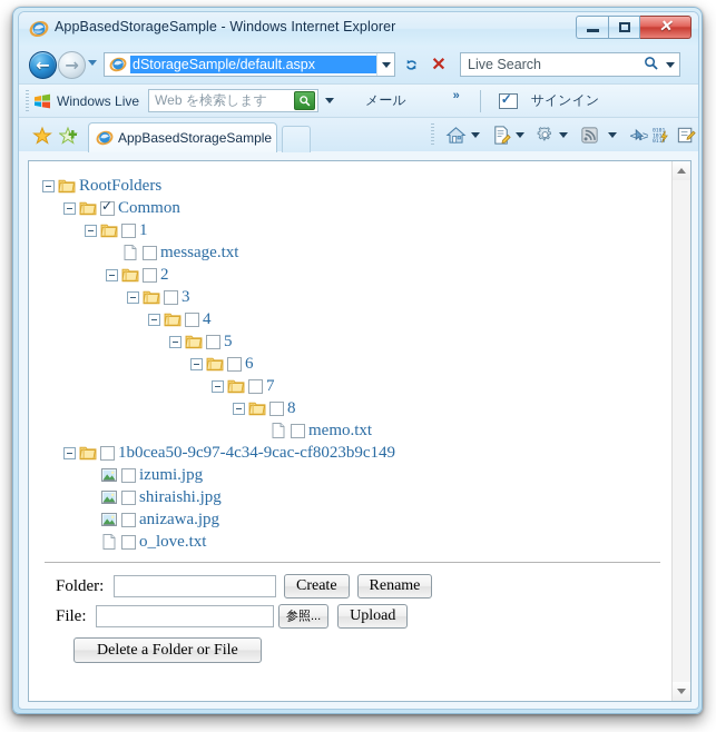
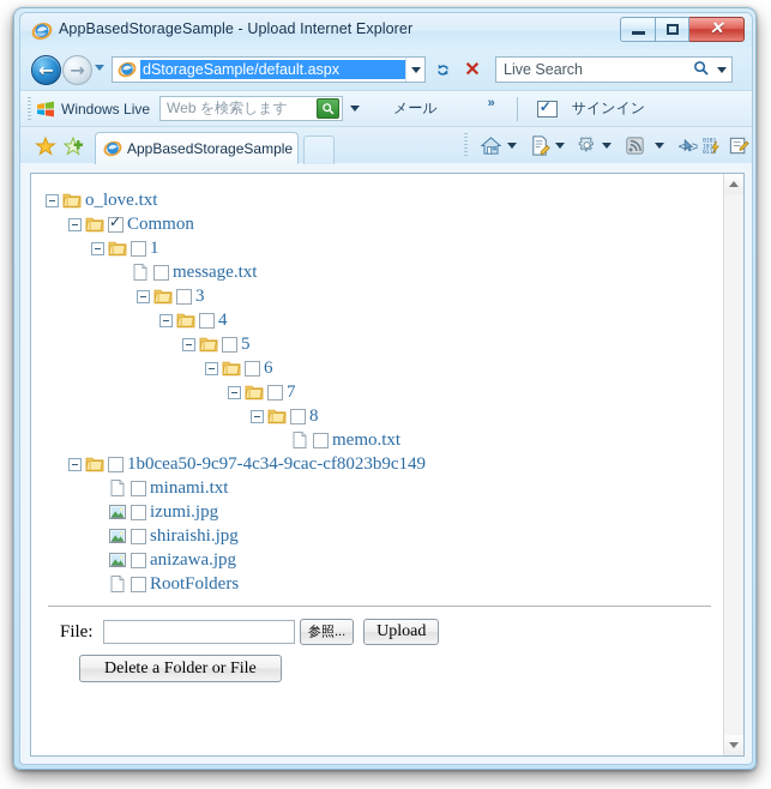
- AppBasedStorageSample - Windows Internet Explorer
+ AppBasedStorageSample - Upload Internet Explorer
  ✕
  ←
  →
  dStorageSample/default.aspx
  ✕
  Live Search
  Windows Live
  Web を検索します
  メール
  »
  サインイン
  AppBasedStorageSample
  <
  >
- RootFolders
+ o_love.txt
  Common
  1
  message.txt
- 2
  3
  4
  5
  6
  7
  8
  memo.txt
  1b0cea50-9c97-4c34-9cac-cf8023b9c149
+ minami.txt
  izumi.jpg
  shiraishi.jpg
  anizawa.jpg
- o_love.txt
+ RootFolders
- Folder:
- Create
- Rename
  File:
  参照...
  Upload
  Delete a Folder or File
